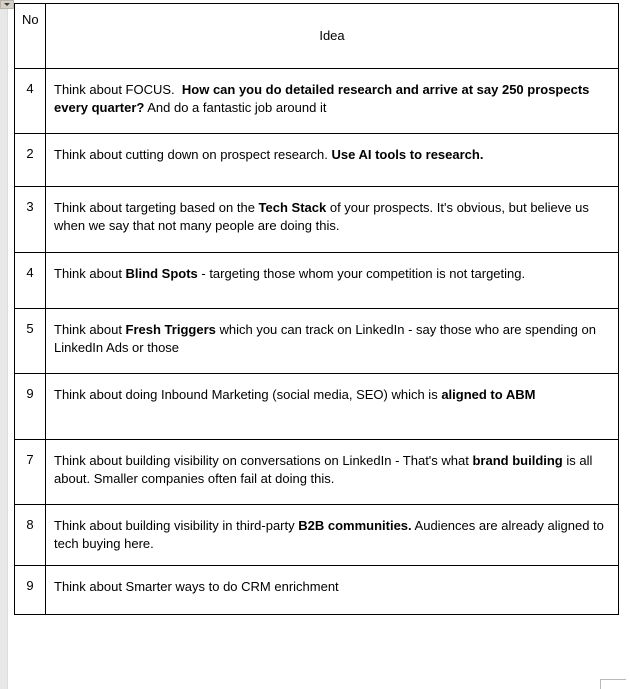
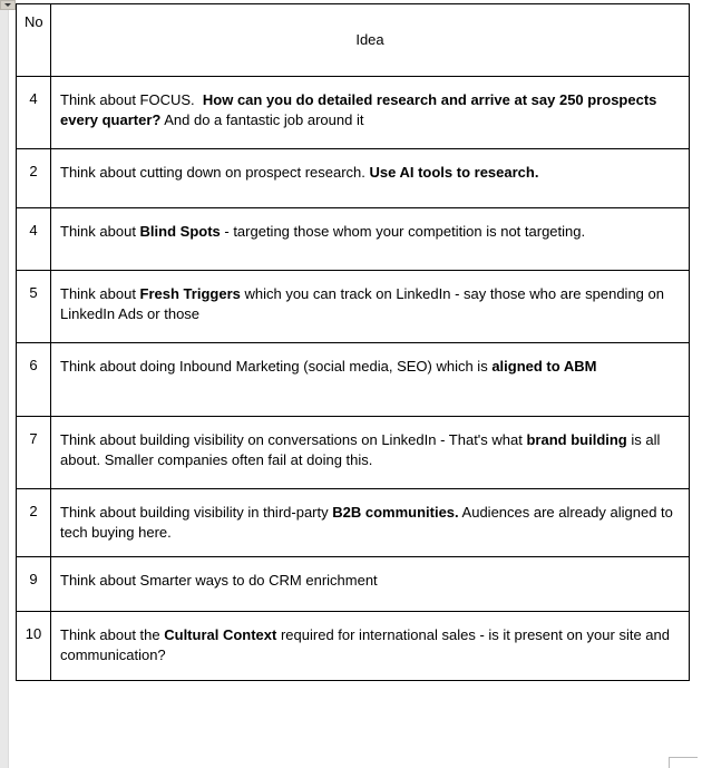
  No	Idea
  4	Think about FOCUS. How can you do detailed research and arrive at say 250 prospects every quarter? And do a fantastic job around it
  2	Think about cutting down on prospect research. Use AI tools to research.
- 3	Think about targeting based on the Tech Stack of your prospects. It's obvious, but believe us when we say that not many people are doing this.
  4	Think about Blind Spots - targeting those whom your competition is not targeting.
  5	Think about Fresh Triggers which you can track on LinkedIn - say those who are spending on LinkedIn Ads or those
- 9	Think about doing Inbound Marketing (social media, SEO) which is aligned to ABM
+ 6	Think about doing Inbound Marketing (social media, SEO) which is aligned to ABM
  7	Think about building visibility on conversations on LinkedIn - That's what brand building is all about. Smaller companies often fail at doing this.
- 8	Think about building visibility in third-party B2B communities. Audiences are already aligned to tech buying here.
+ 2	Think about building visibility in third-party B2B communities. Audiences are already aligned to tech buying here.
  9	Think about Smarter ways to do CRM enrichment
+ 10	Think about the Cultural Context required for international sales - is it present on your site and communication?
